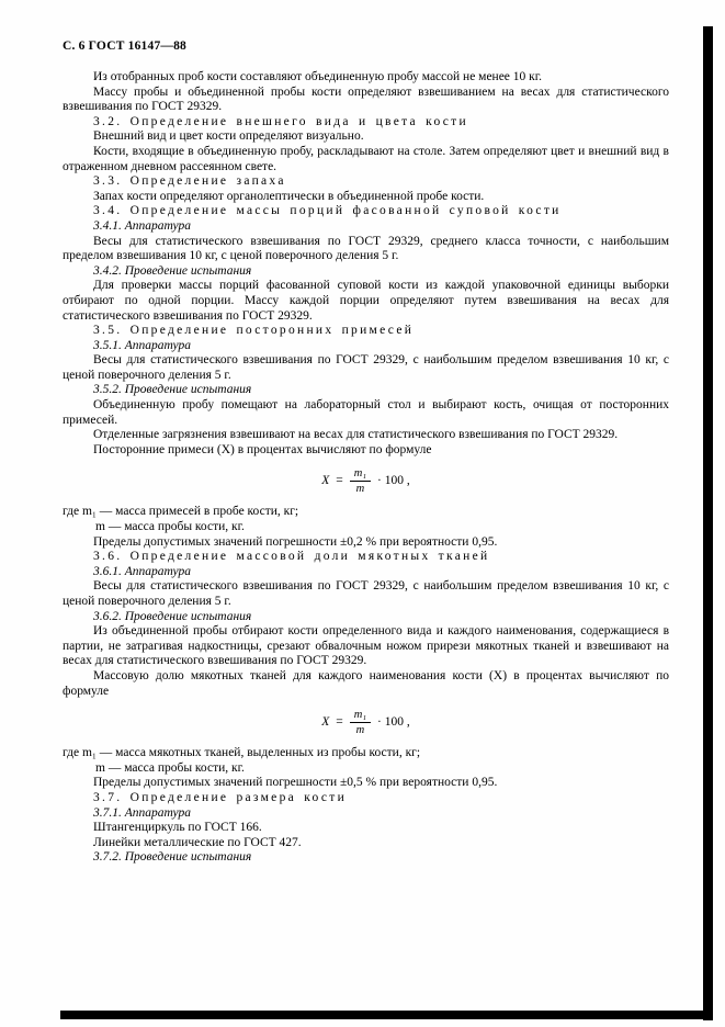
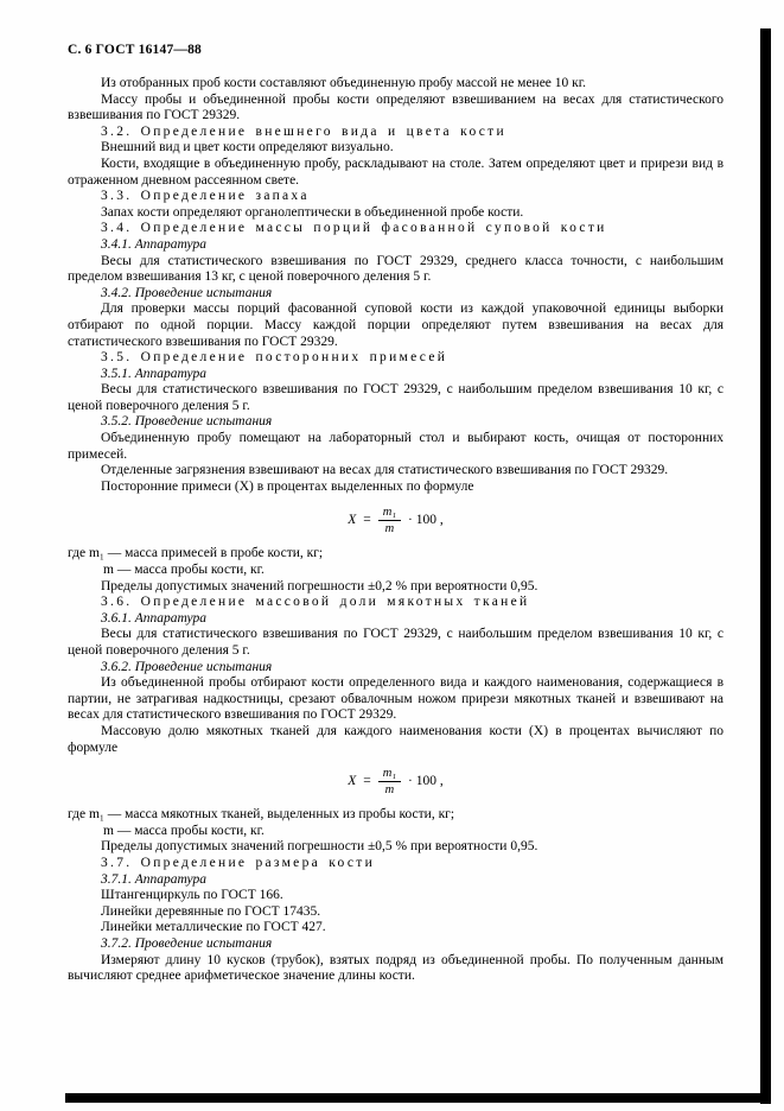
  С. 6 ГОСТ 16147—88
  Из отобранных проб кости составляют объединенную пробу массой не менее 10 кг.
  Массу пробы и объединенной пробы кости определяют взвешиванием на весах для статистического взвешивания по ГОСТ 29329.
  3.2. Определение внешнего вида и цвета кости
  Внешний вид и цвет кости определяют визуально.
- Кости, входящие в объединенную пробу, раскладывают на столе. Затем определяют цвет и внешний вид в отраженном дневном рассеянном свете.
+ Кости, входящие в объединенную пробу, раскладывают на столе. Затем определяют цвет и прирези вид в отраженном дневном рассеянном свете.
  3.3. Определение запаха
  Запах кости определяют органолептически в объединенной пробе кости.
  3.4. Определение массы порций фасованной суповой кости
  3.4.1. Аппаратура
- Весы для статистического взвешивания по ГОСТ 29329, среднего класса точности, с наибольшим пределом взвешивания 10 кг, с ценой поверочного деления 5 г.
+ Весы для статистического взвешивания по ГОСТ 29329, среднего класса точности, с наибольшим пределом взвешивания 13 кг, с ценой поверочного деления 5 г.
  3.4.2. Проведение испытания
  Для проверки массы порций фасованной суповой кости из каждой упаковочной единицы выборки отбирают по одной порции. Массу каждой порции определяют путем взвешивания на весах для статистического взвешивания по ГОСТ 29329.
  3.5. Определение посторонних примесей
  3.5.1. Аппаратура
  Весы для статистического взвешивания по ГОСТ 29329, с наибольшим пределом взвешивания 10 кг, с ценой поверочного деления 5 г.
  3.5.2. Проведение испытания
  Объединенную пробу помещают на лабораторный стол и выбирают кость, очищая от посторонних примесей.
  Отделенные загрязнения взвешивают на весах для статистического взвешивания по ГОСТ 29329.
- Посторонние примеси (X) в процентах вычисляют по формуле
+ Посторонние примеси (X) в процентах выделенных по формуле
  X
  =
  m₁
  m
  · 100 ,
  где m₁ — масса примесей в пробе кости, кг;
  m — масса пробы кости, кг.
  Пределы допустимых значений погрешности ±0,2 % при вероятности 0,95.
  3.6. Определение массовой доли мякотных тканей
  3.6.1. Аппаратура
  Весы для статистического взвешивания по ГОСТ 29329, с наибольшим пределом взвешивания 10 кг, с ценой поверочного деления 5 г.
  3.6.2. Проведение испытания
  Из объединенной пробы отбирают кости определенного вида и каждого наименования, содержащиеся в партии, не затрагивая надкостницы, срезают обвалочным ножом прирези мякотных тканей и взвешивают на весах для статистического взвешивания по ГОСТ 29329.
  Массовую долю мякотных тканей для каждого наименования кости (X) в процентах вычисляют по формуле
  X
  =
  m₁
  m
  · 100 ,
  где m₁ — масса мякотных тканей, выделенных из пробы кости, кг;
  m — масса пробы кости, кг.
  Пределы допустимых значений погрешности ±0,5 % при вероятности 0,95.
  3.7. Определение размера кости
  3.7.1. Аппаратура
  Штангенциркуль по ГОСТ 166.
+ Линейки деревянные по ГОСТ 17435.
  Линейки металлические по ГОСТ 427.
  3.7.2. Проведение испытания
+ Измеряют длину 10 кусков (трубок), взятых подряд из объединенной пробы. По полученным данным вычисляют среднее арифметическое значение длины кости.
